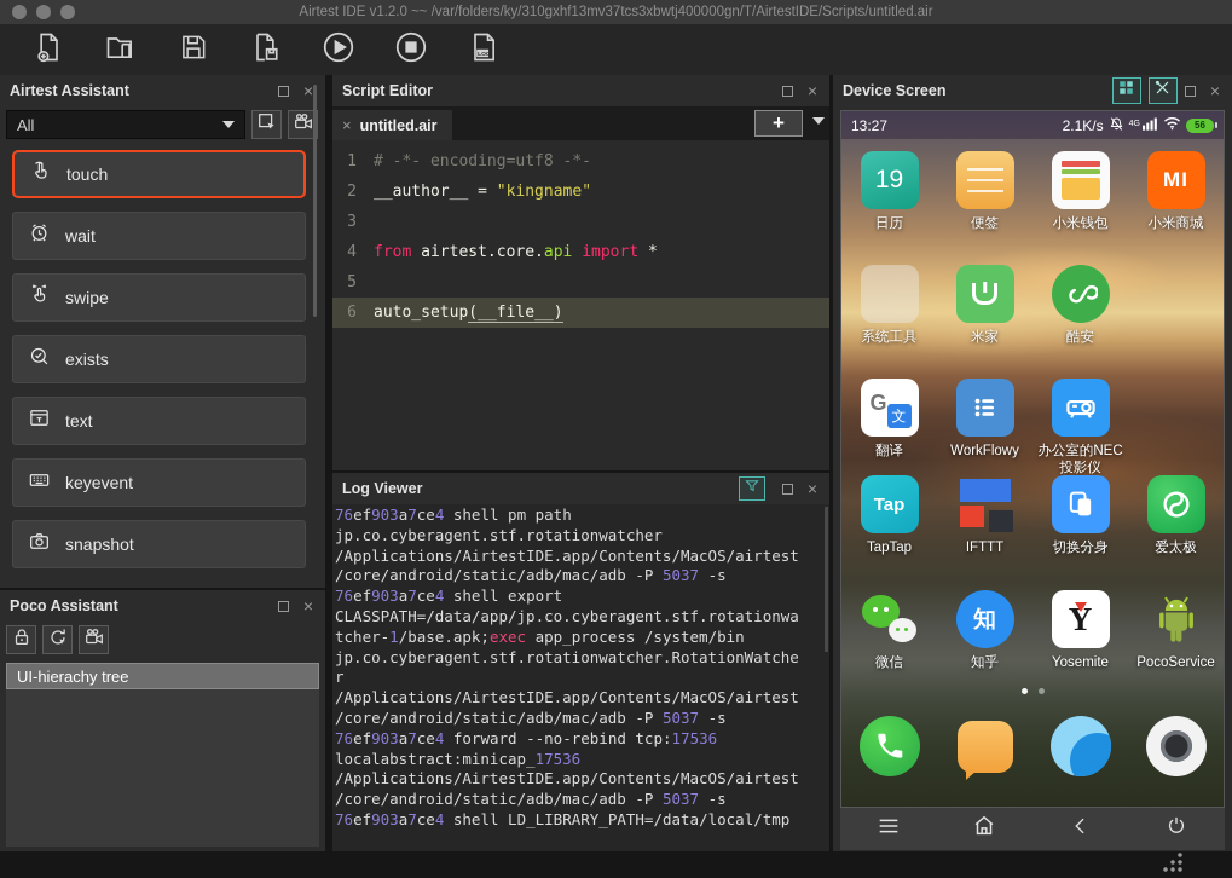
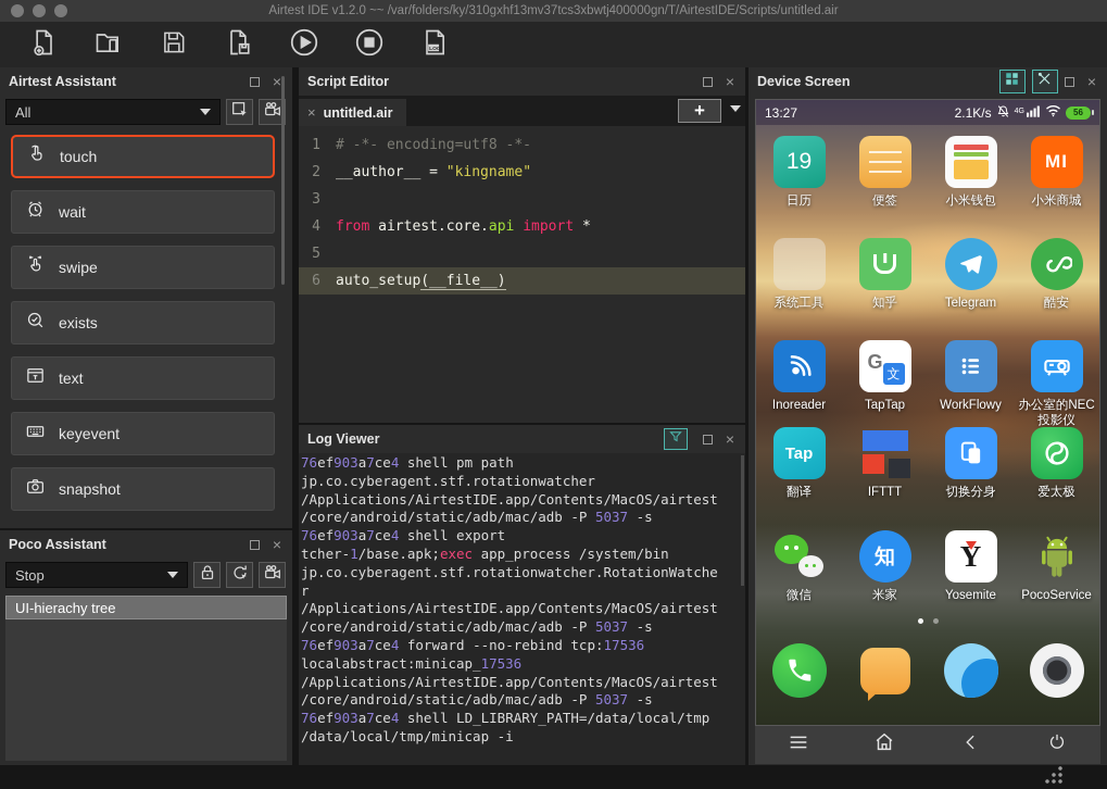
  Airtest IDE v1.2.0 ~~ /var/folders/ky/310gxhf13mv37tcs3xbwtj400000gn/T/AirtestIDE/Scripts/untitled.air
  Airtest Assistant
  ×
  All
  touch
  wait
  swipe
  exists
  text
  keyevent
  snapshot
  Poco Assistant
  ×
+ Stop
  UI-hierachy tree
  Script Editor
  ×
  ×
  untitled.air
  +
  1
  # -*- encoding=utf8 -*-
  2
  __author__ = "kingname"
  3
  4
  from airtest.core.api import *
  5
  6
  auto_setup(__file__)
  Log Viewer
  ×
  76ef903a7ce4 shell pm path
  jp.co.cyberagent.stf.rotationwatcher
  /Applications/AirtestIDE.app/Contents/MacOS/airtest
  /core/android/static/adb/mac/adb -P 5037 -s
  76ef903a7ce4 shell export
- CLASSPATH=/data/app/jp.co.cyberagent.stf.rotationwa
  tcher-1/base.apk;exec app_process /system/bin
  jp.co.cyberagent.stf.rotationwatcher.RotationWatche
  r
  /Applications/AirtestIDE.app/Contents/MacOS/airtest
  /core/android/static/adb/mac/adb -P 5037 -s
  76ef903a7ce4 forward --no-rebind tcp:17536
  localabstract:minicap_17536
  /Applications/AirtestIDE.app/Contents/MacOS/airtest
  /core/android/static/adb/mac/adb -P 5037 -s
  76ef903a7ce4 shell LD_LIBRARY_PATH=/data/local/tmp
+ /data/local/tmp/minicap -i
  Device Screen
  ×
  13:27
  2.1K/s
  56
  19
  日历
  便签
  小米钱包
  MI
  小米商城
  系统工具
- 米家
+ 知乎
+ Telegram
  酷安
+ Inoreader
  G
  文
- 翻译
+ TapTap
  WorkFlowy
  办公室的NEC投影仪
  Tap
- TapTap
+ 翻译
  IFTTT
  切换分身
  爱太极
  微信
  知
- 知乎
+ 米家
  Y
  Yosemite
  PocoService
